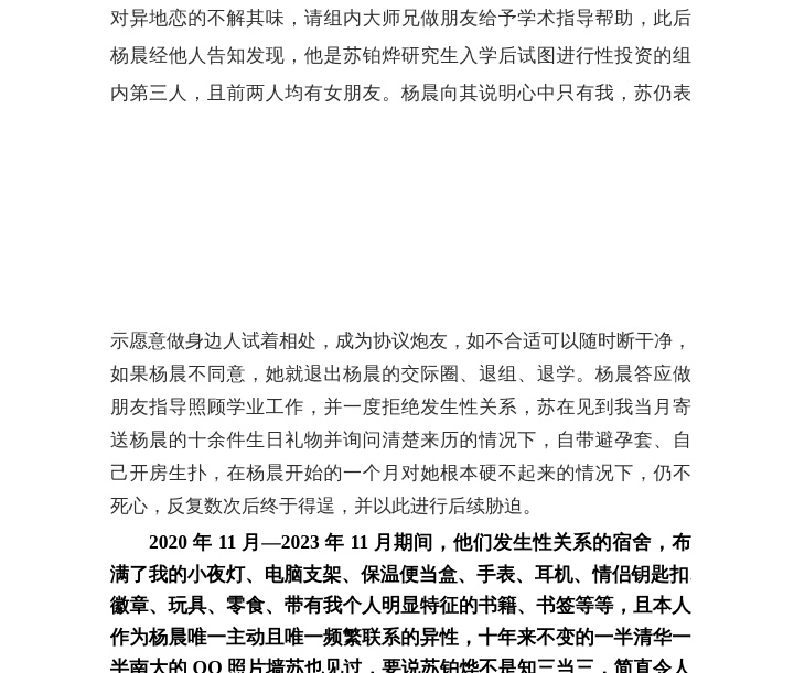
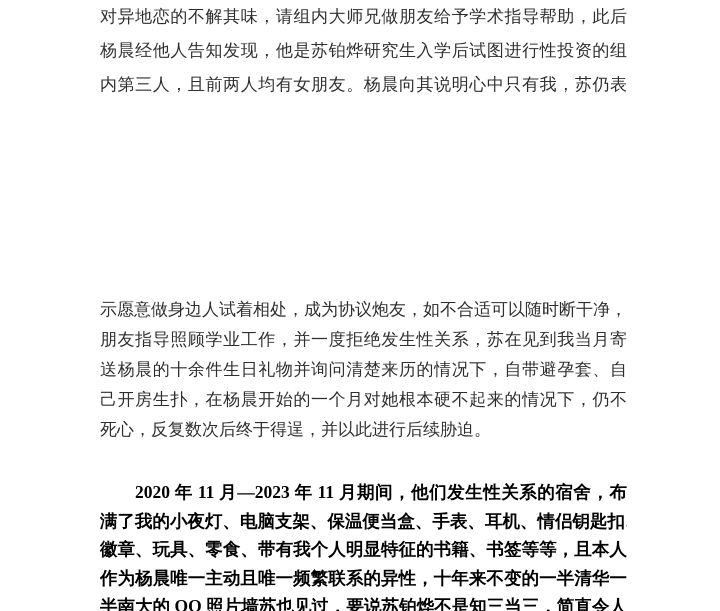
  对异地恋的不解其味，请组内大师兄做朋友给予学术指导帮助，此后
  杨晨经他人告知发现，他是苏铂烨研究生入学后试图进行性投资的组
  内第三人，且前两人均有女朋友。杨晨向其说明心中只有我，苏仍表
  示愿意做身边人试着相处，成为协议炮友，如不合适可以随时断干净，
- 如果杨晨不同意，她就退出杨晨的交际圈、退组、退学。杨晨答应做
  朋友指导照顾学业工作，并一度拒绝发生性关系，苏在见到我当月寄
  送杨晨的十余件生日礼物并询问清楚来历的情况下，自带避孕套、自
  己开房生扑，在杨晨开始的一个月对她根本硬不起来的情况下，仍不
  死心，反复数次后终于得逞，并以此进行后续胁迫。
  2020 年 11 月—2023 年 11 月期间，他们发生性关系的宿舍，布
  满了我的小夜灯、电脑支架、保温便当盒、手表、耳机、情侣钥匙扣
  徽章、玩具、零食、带有我个人明显特征的书籍、书签等等，且本人
  作为杨晨唯一主动且唯一频繁联系的异性，十年来不变的一半清华一
  半南大的 QQ 照片墙苏也见过，要说苏铂烨不是知三当三，简直令人
